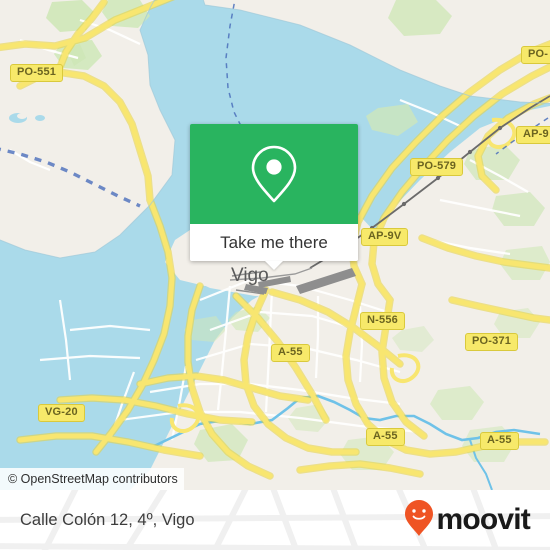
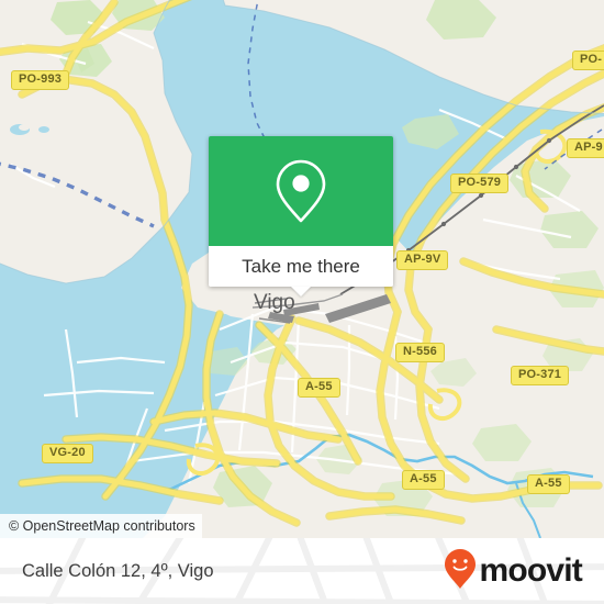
- PO-551
+ PO-993
  PO-
  AP-9
  PO-579
  AP-9V
  N-556
  A-55
  PO-371
  VG-20
  A-55
  A-55
  Vigo
  © OpenStreetMap contributors
  Take me there
  Calle Colón 12, 4º, Vigo
  moovit
